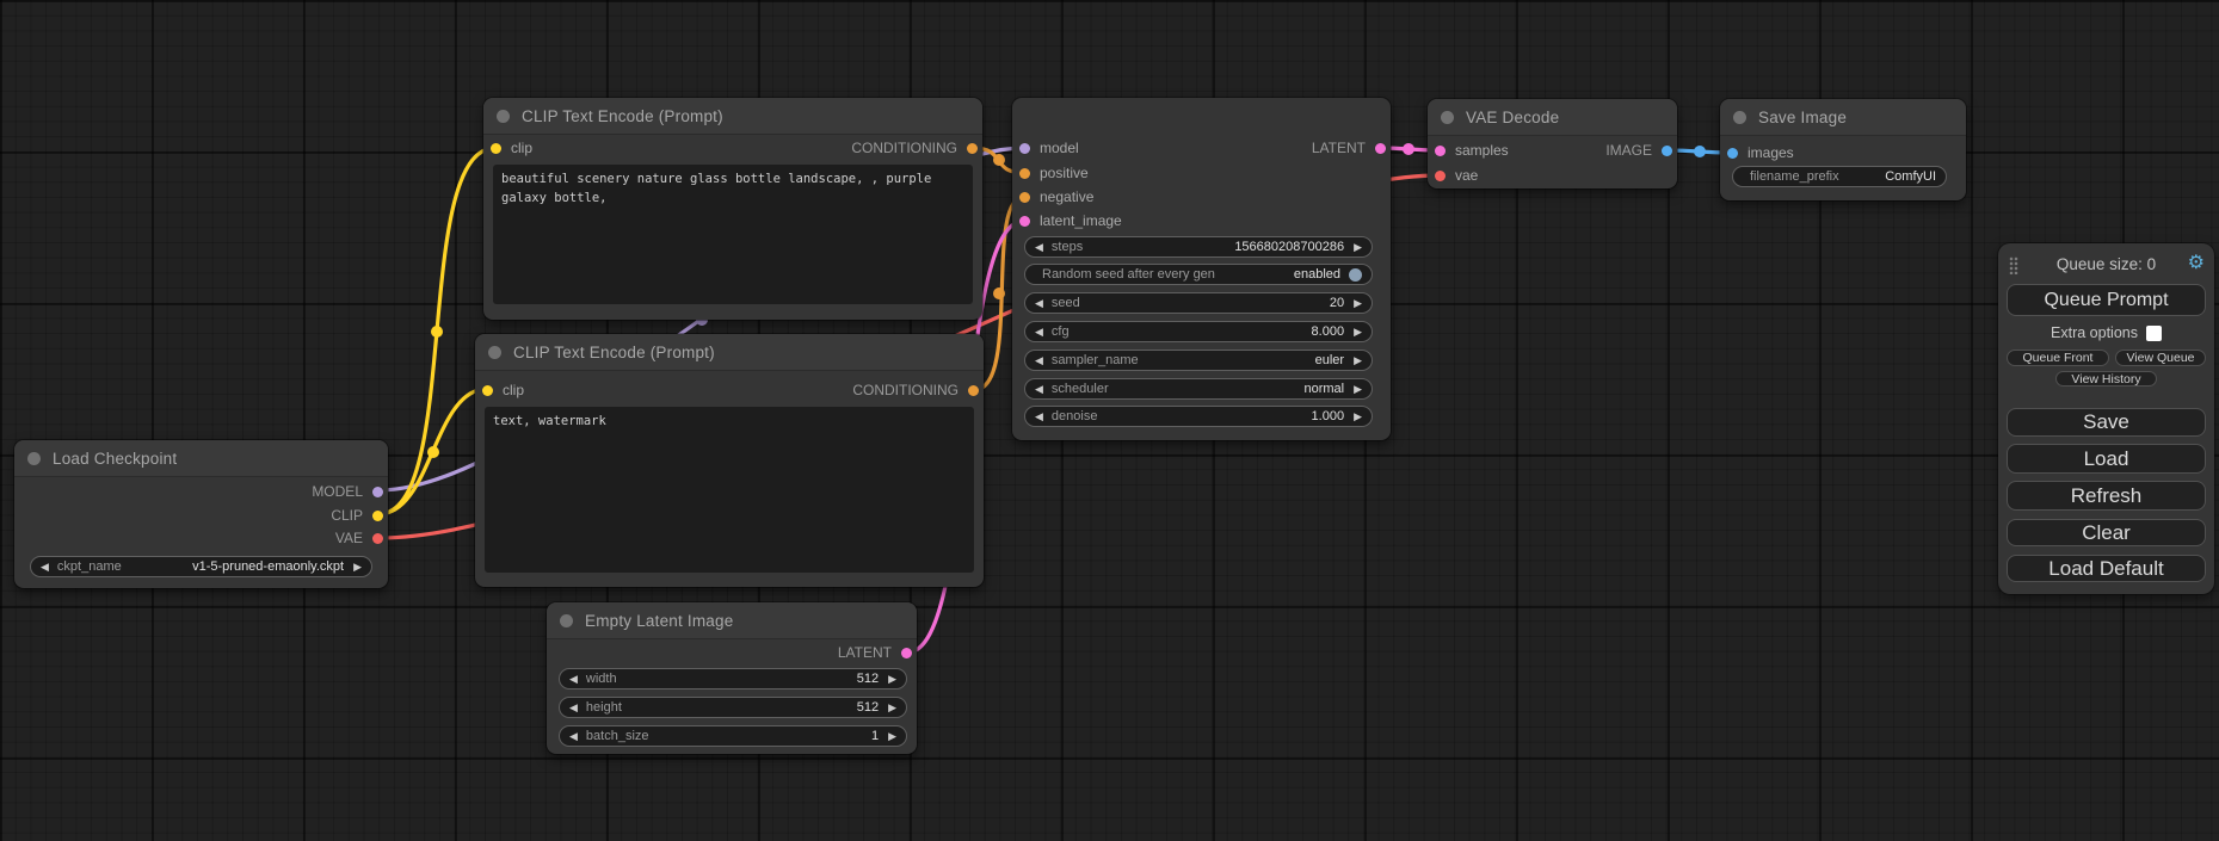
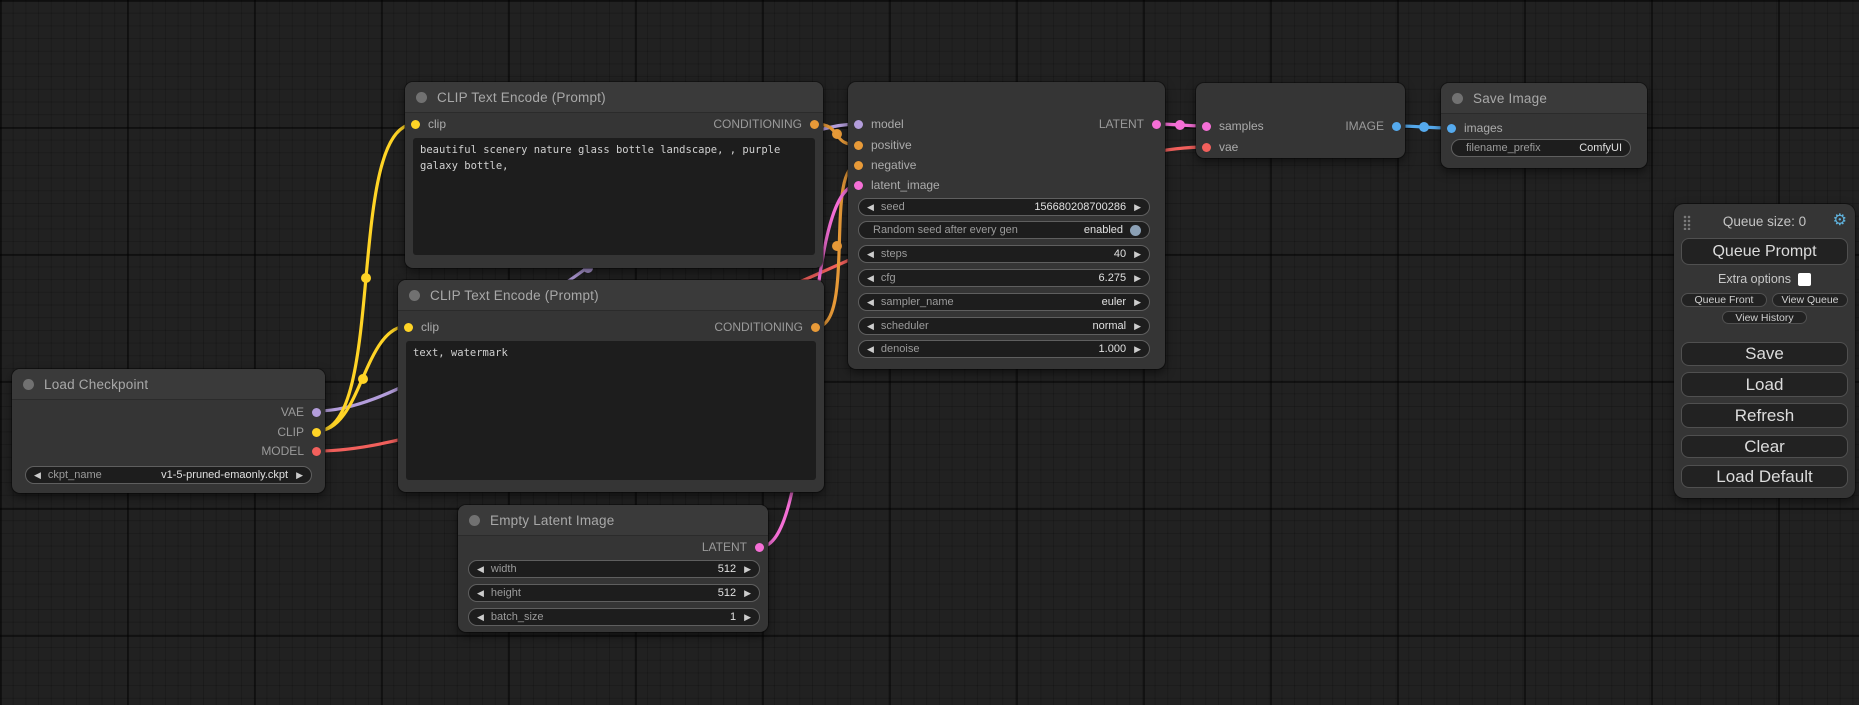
  Load Checkpoint
- MODEL
+ VAE
  CLIP
- VAE
+ MODEL
  ◀
  ckpt_name
  v1-5-pruned-emaonly.ckpt
  ▶
  CLIP Text Encode (Prompt)
  clip
  CONDITIONING
  beautiful scenery nature glass bottle landscape, , purple galaxy bottle,
  CLIP Text Encode (Prompt)
  clip
  CONDITIONING
  text, watermark
  model
  positive
  negative
  latent_image
  LATENT
  ◀
- steps
+ seed
  156680208700286
  ▶
  Random seed after every gen
  enabled
  ◀
- seed
+ steps
- 20
+ 40
  ▶
  ◀
  cfg
- 8.000
+ 6.275
  ▶
  ◀
  sampler_name
  euler
  ▶
  ◀
  scheduler
  normal
  ▶
  ◀
  denoise
  1.000
  ▶
- VAE Decode
  samples
  vae
  IMAGE
  Save Image
  images
  filename_prefix
  ComfyUI
  Empty Latent Image
  LATENT
  ◀
  width
  512
  ▶
  ◀
  height
  512
  ▶
  ◀
  batch_size
  1
  ▶
  Queue size: 0
  ⚙
  Queue Prompt
  Extra options
  Queue Front
  View Queue
  View History
  Save
  Load
  Refresh
  Clear
  Load Default
